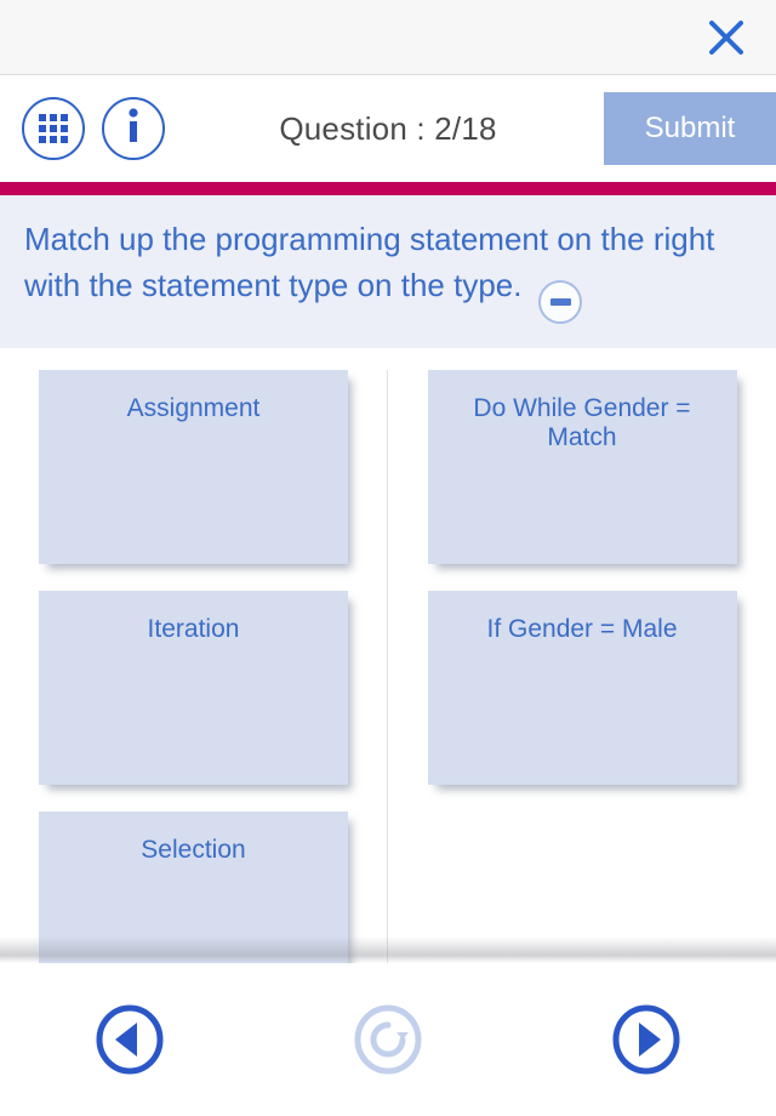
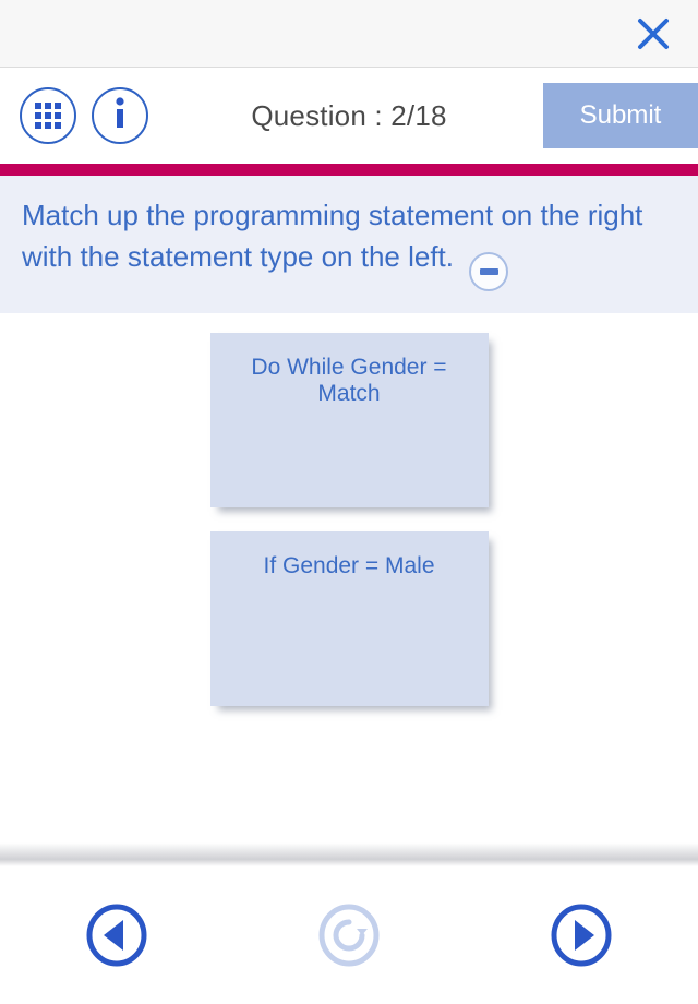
  Question : 2/18
  Submit
- Match up the programming statement on the right with the statement type on the type.
+ Match up the programming statement on the right with the statement type on the left.
- Assignment
- Iteration
- Selection
  Do While Gender = Match
  If Gender = Male
